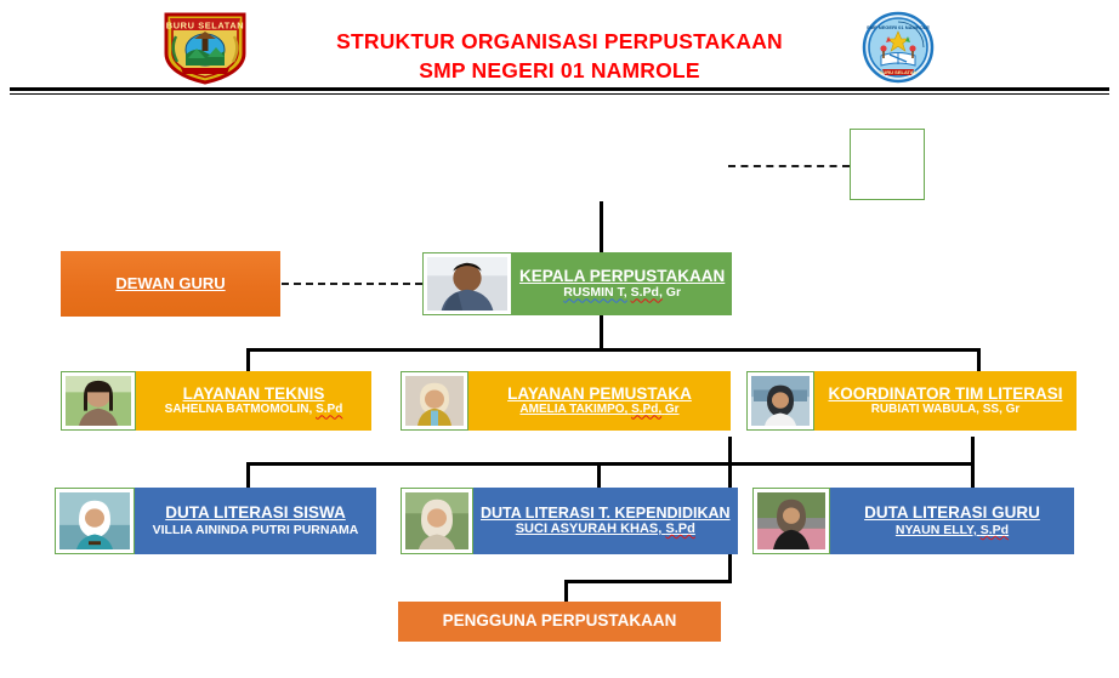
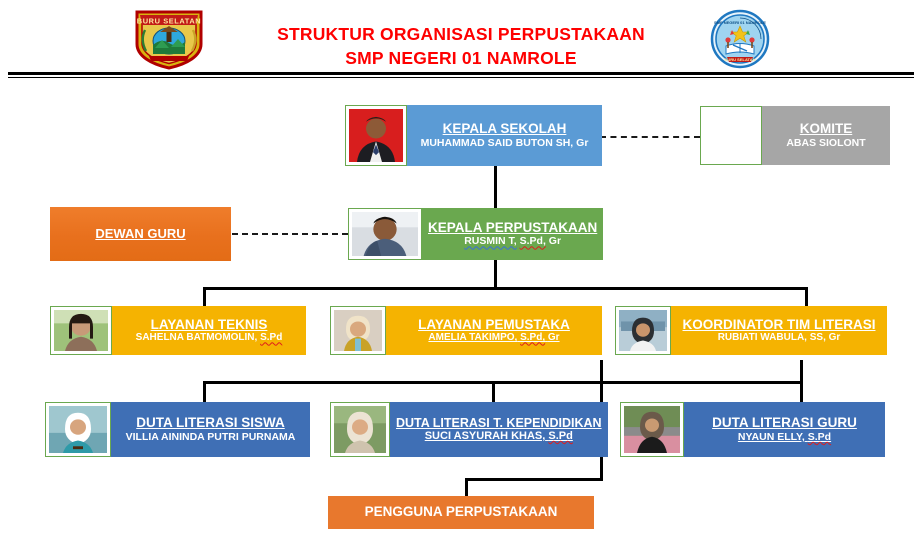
  BURU SELATAN
  STRUKTUR ORGANISASI PERPUSTAKAAN
  SMP NEGERI 01 NAMROLE
+ KEPALA SEKOLAH
+ MUHAMMAD SAID BUTON SH, Gr
+ KOMITE
+ ABAS SIOLONT
  DEWAN GURU
  KEPALA PERPUSTAKAAN
  RUSMIN T, S.Pd, Gr
  LAYANAN TEKNIS
  SAHELNA BATMOMOLIN, S.Pd
  LAYANAN PEMUSTAKA
  AMELIA TAKIMPO, S.Pd, Gr
  KOORDINATOR TIM LITERASI
  RUBIATI WABULA, SS, Gr
  DUTA LITERASI SISWA
  VILLIA AININDA PUTRI PURNAMA
  DUTA LITERASI T. KEPENDIDIKAN
  SUCI ASYURAH KHAS, S.Pd
  DUTA LITERASI GURU
  NYAUN ELLY, S.Pd
  PENGGUNA PERPUSTAKAAN
